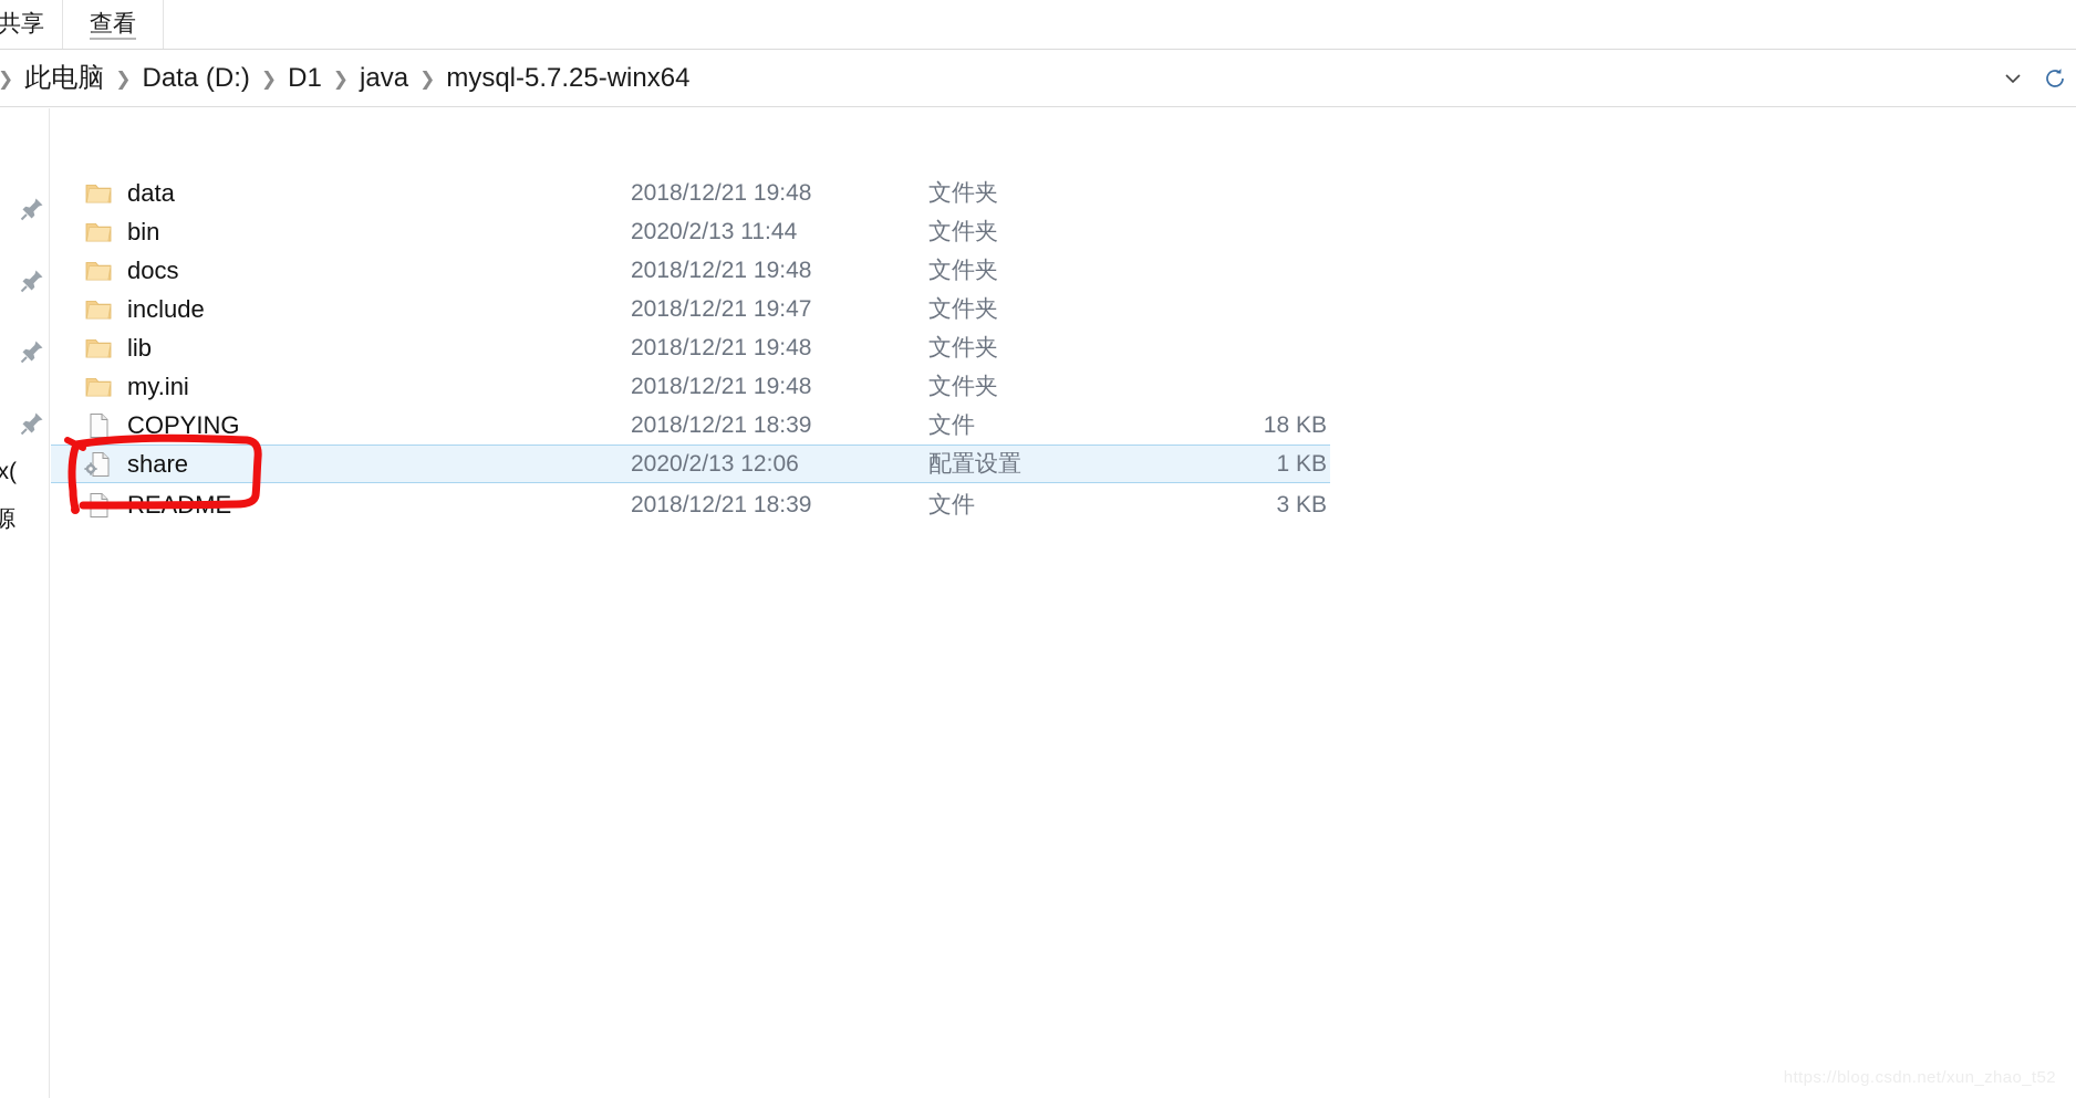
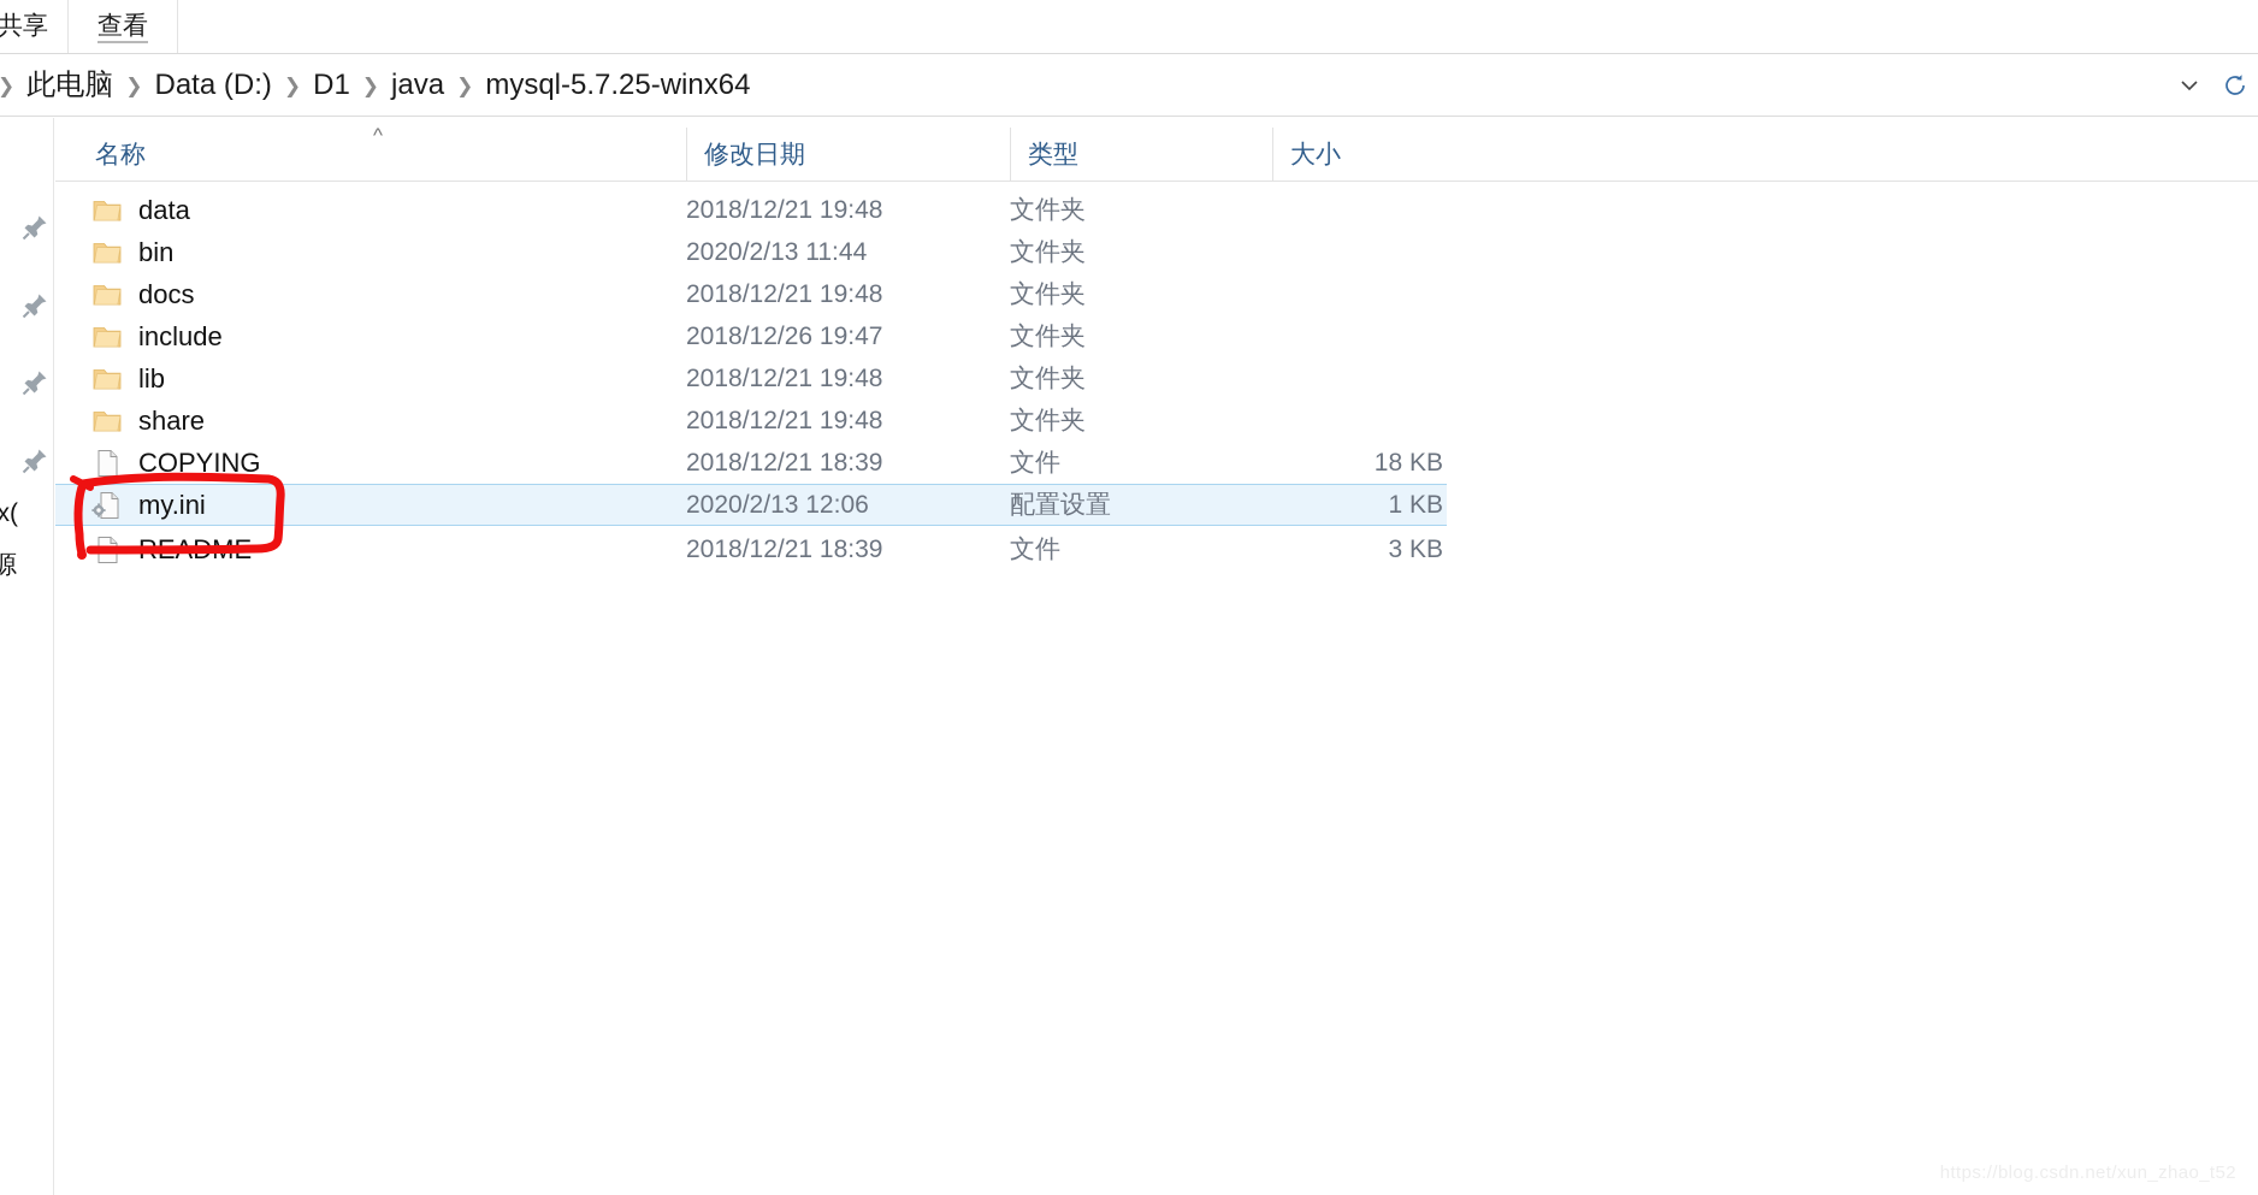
  共享
  查看
  ❯
  此电脑
  ❯
  Data (D:)
  ❯
  D1
  ❯
  java
  ❯
  mysql-5.7.25-winx64
+ ^
+ 名称
+ 修改日期
+ 类型
+ 大小
  data
  2018/12/21 19:48
  文件夹
  bin
  2020/2/13 11:44
  文件夹
  docs
  2018/12/21 19:48
  文件夹
  include
- 2018/12/21 19:47
+ 2018/12/26 19:47
  文件夹
  lib
  2018/12/21 19:48
  文件夹
- my.ini
+ share
  2018/12/21 19:48
  文件夹
  COPYING
  2018/12/21 18:39
  文件
  18 KB
- share
+ my.ini
  2020/2/13 12:06
  配置设置
  1 KB
  2018/12/21 18:39
  文件
  3 KB
